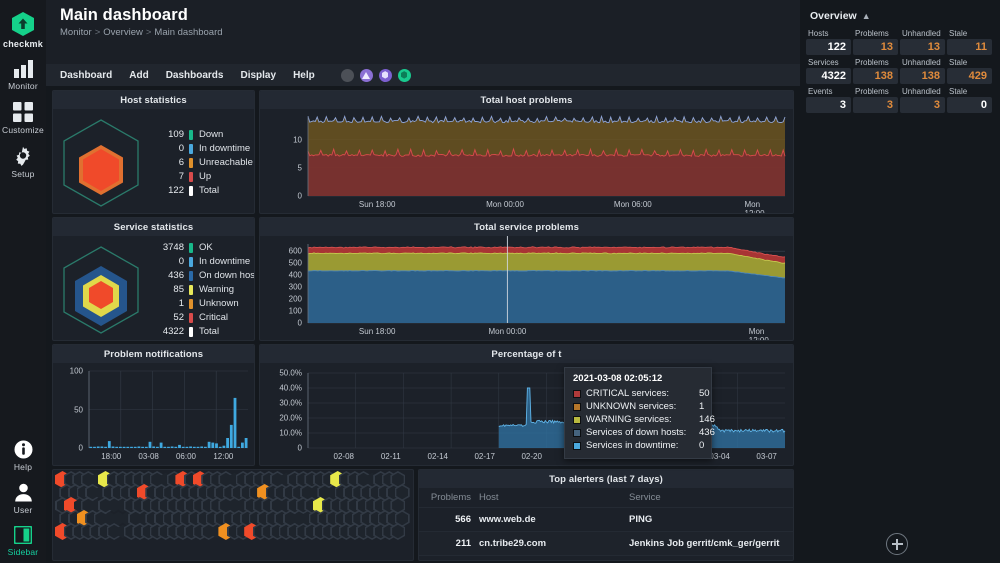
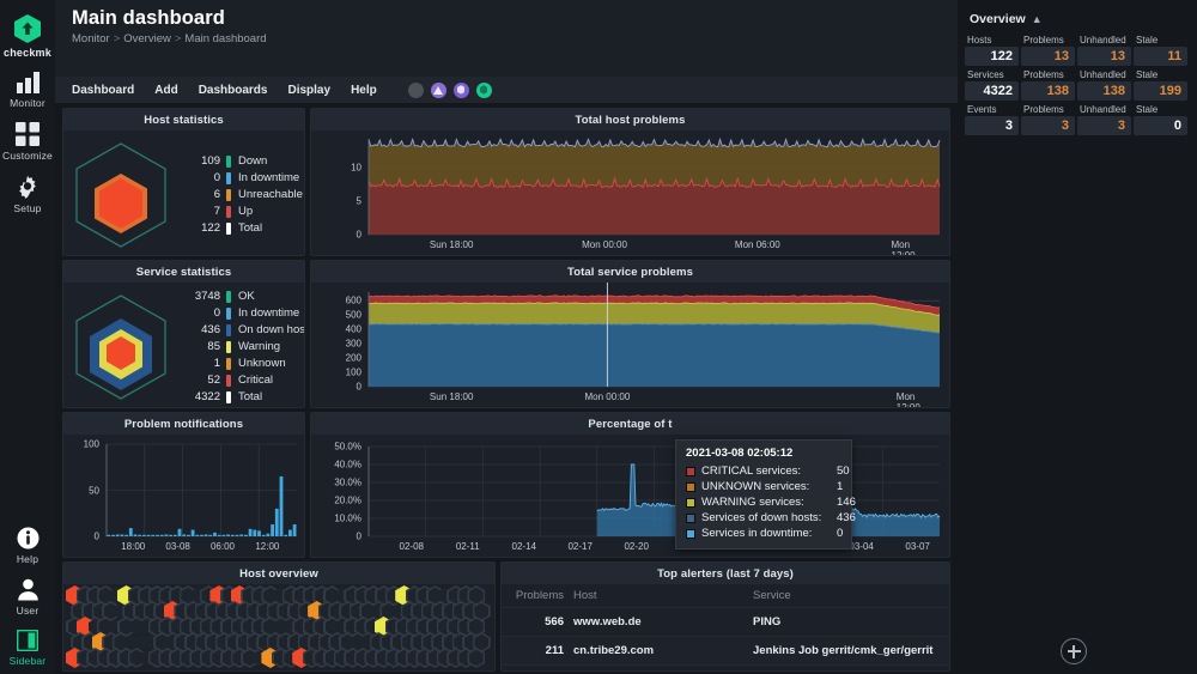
  checkmk
  Monitor
  Customize
  Setup
  Help
  User
  Sidebar
  Main dashboard
  Monitor > Overview > Main dashboard
  Dashboard
  Add
  Dashboards
  Display
  Help
  Host statistics
  109
  Down
  0
  In downtime
  6
  Unreachable
  7
  Up
  122
  Total
  Service statistics
  3748
  OK
  0
  In downtime
  436
  On down hos
  85
  Warning
  1
  Unknown
  52
  Critical
  4322
  Total
  Problem notifications
  0
  50
  100
  18:00
  03-08
  06:00
  12:00
  Total host problems
  0
  5
  10
  Sun 18:00
  Mon 00:00
  Mon 06:00
  Total service problems
  0
  100
  200
  300
  400
  500
  600
  Sun 18:00
  Mon 00:00
  Percentage of t
  0
  10.0%
  20.0%
  30.0%
  40.0%
  50.0%
  02-08
  02-11
  02-14
  02-17
  02-20
  3-04
  03-07
+ Host overview
  Top alerters (last 7 days)
  Problems
  Host
  Service
  566
  www.web.de
  PING
  211
  cn.tribe29.com
  Jenkins Job gerrit/cmk_ger/gerrit
  2021-03-08 02:05:12
  CRITICAL services:
  50
  UNKNOWN services:
  1
  WARNING services:
  146
  Services of down hosts:
  436
  Services in downtime:
  0
  Overview
  ▲
  Hosts
  122
  Problems
  13
  Unhandled
  13
  Stale
  11
  Services
  4322
  Problems
  138
  Unhandled
  138
  Stale
- 429
+ 199
  Events
  3
  Problems
  3
  Unhandled
  3
  Stale
  0
